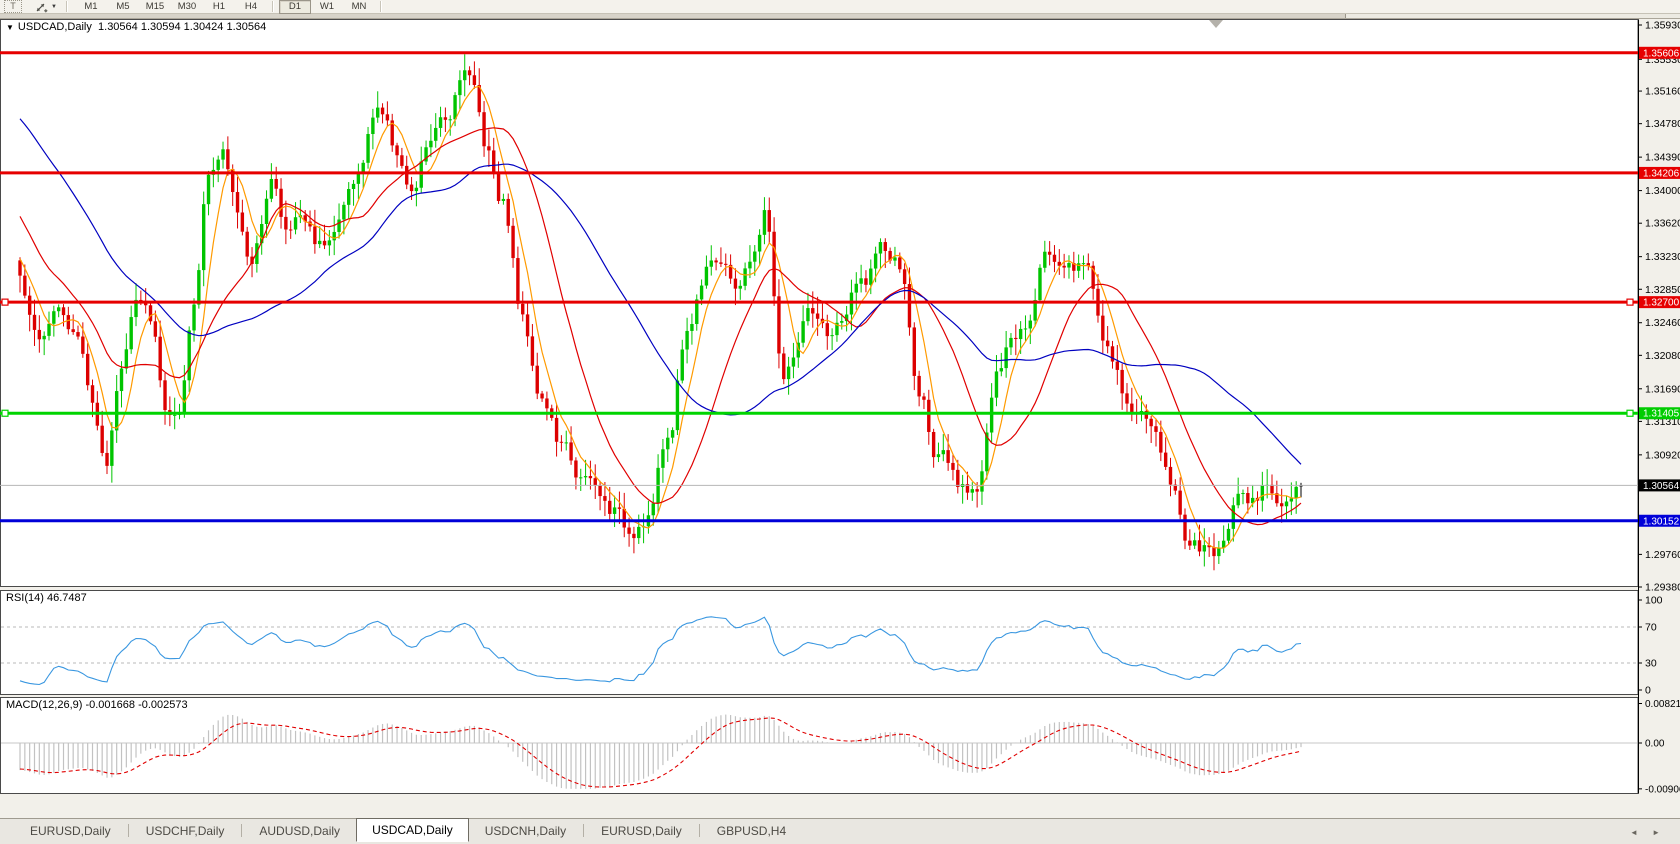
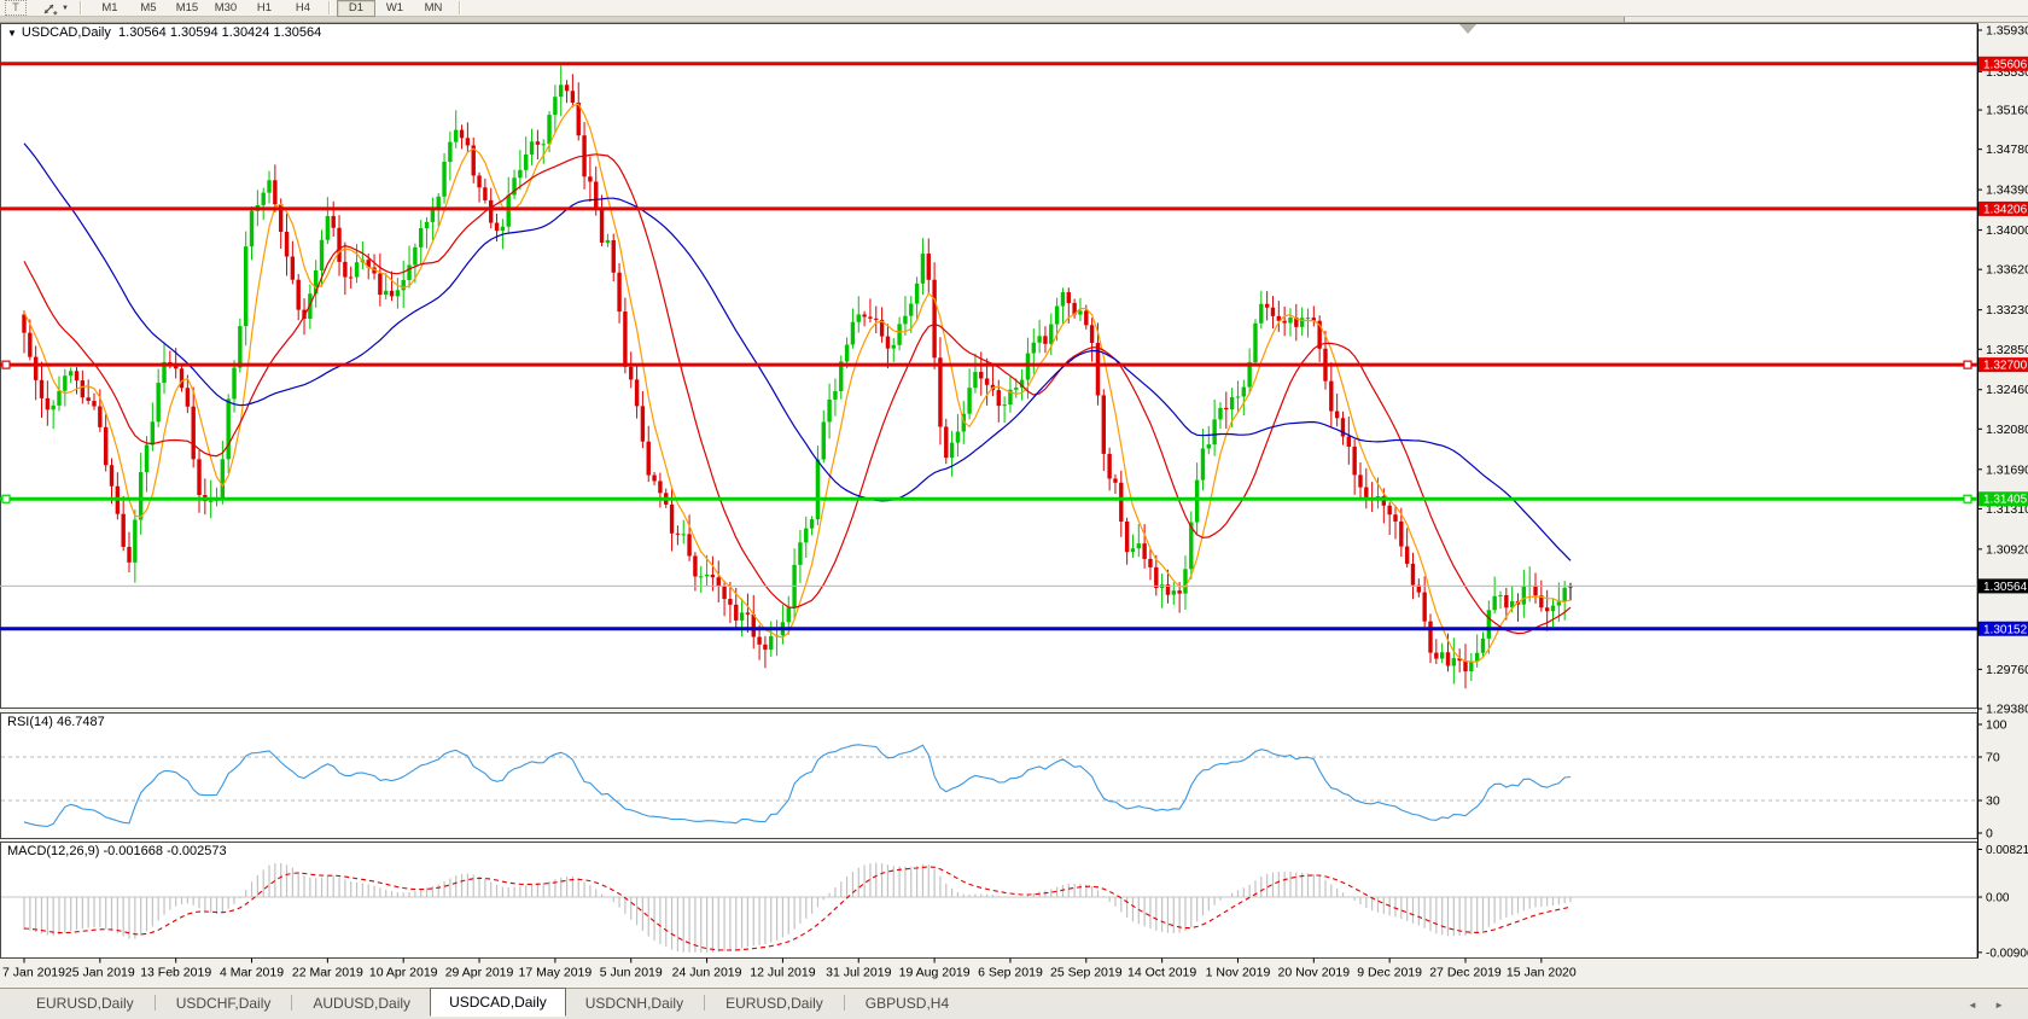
  T
  M1
  M5
  M15
  M30
  H1
  H4
  D1
  W1
  MN
  1.3593
  1.3553
  1.3516
  1.3478
  1.3439
  1.3400
  1.3362
  1.3323
  1.3285
  1.3246
  1.3208
  1.3169
  1.3131
  1.3092
  1.2976
  1.2938
  1.35606
  1.34206
  1.32700
  1.31405
  1.30564
  1.30152
  100
  70
  30
  0
  0.00821
  0.00
  -0.0090
+ 7 Jan 2019
+ 25 Jan 2019
+ 13 Feb 2019
+ 4 Mar 2019
+ 22 Mar 2019
+ 10 Apr 2019
+ 29 Apr 2019
+ 17 May 2019
+ 5 Jun 2019
+ 24 Jun 2019
+ 12 Jul 2019
+ 31 Jul 2019
+ 19 Aug 2019
+ 6 Sep 2019
+ 25 Sep 2019
+ 14 Oct 2019
+ 1 Nov 2019
+ 20 Nov 2019
+ 9 Dec 2019
+ 27 Dec 2019
+ 15 Jan 2020
  ▼ USDCAD,Daily 1.30564 1.30594 1.30424 1.30564
  RSI(14) 46.7487
  MACD(12,26,9) -0.001668 -0.002573
  EURUSD,Daily
  USDCHF,Daily
  AUDUSD,Daily
  USDCAD,Daily
  USDCNH,Daily
  EURUSD,Daily
  GBPUSD,H4
  ◄ ►
